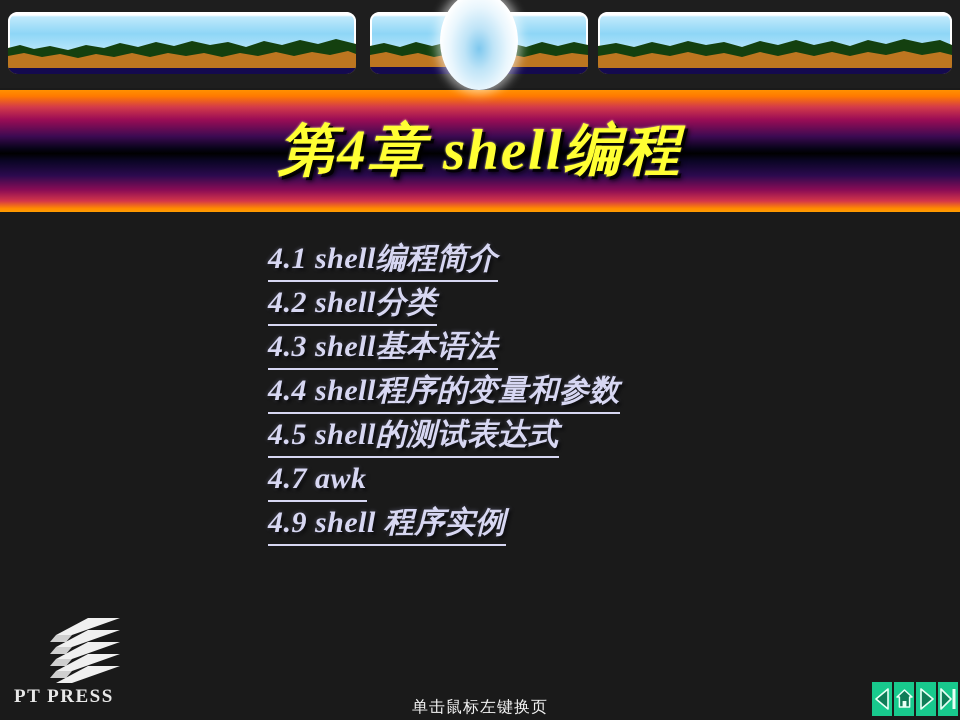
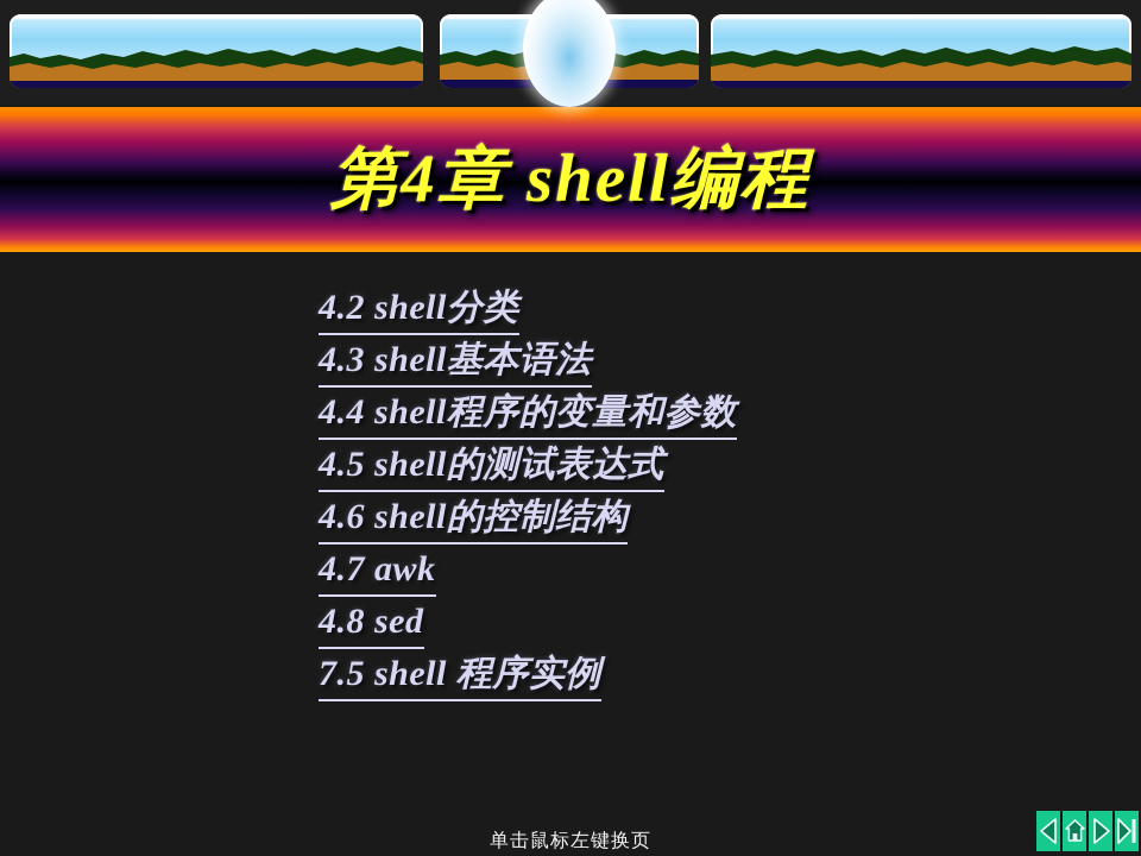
  第4章 shell编程
- 4.1 shell编程简介
  4.2 shell分类
  4.3 shell基本语法
  4.4 shell程序的变量和参数
  4.5 shell的测试表达式
+ 4.6 shell的控制结构
  4.7 awk
+ 4.8 sed
- 4.9 shell 程序实例
+ 7.5 shell 程序实例
  单击鼠标左键换页
- PT PRESS
